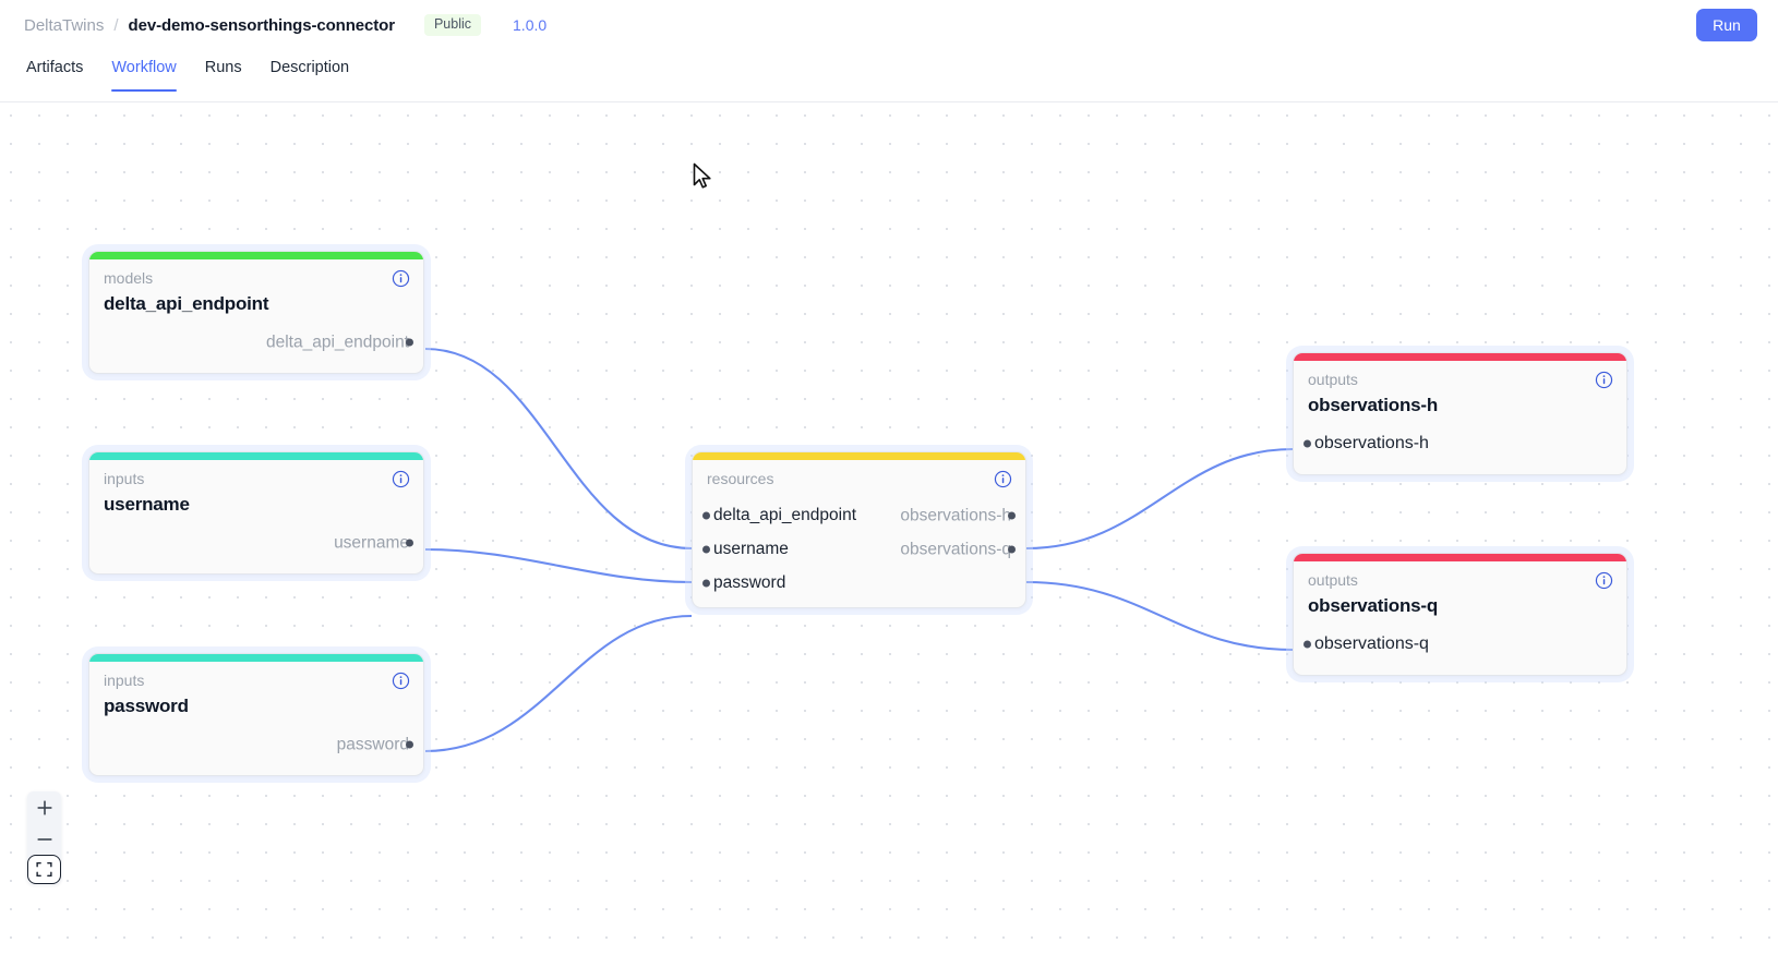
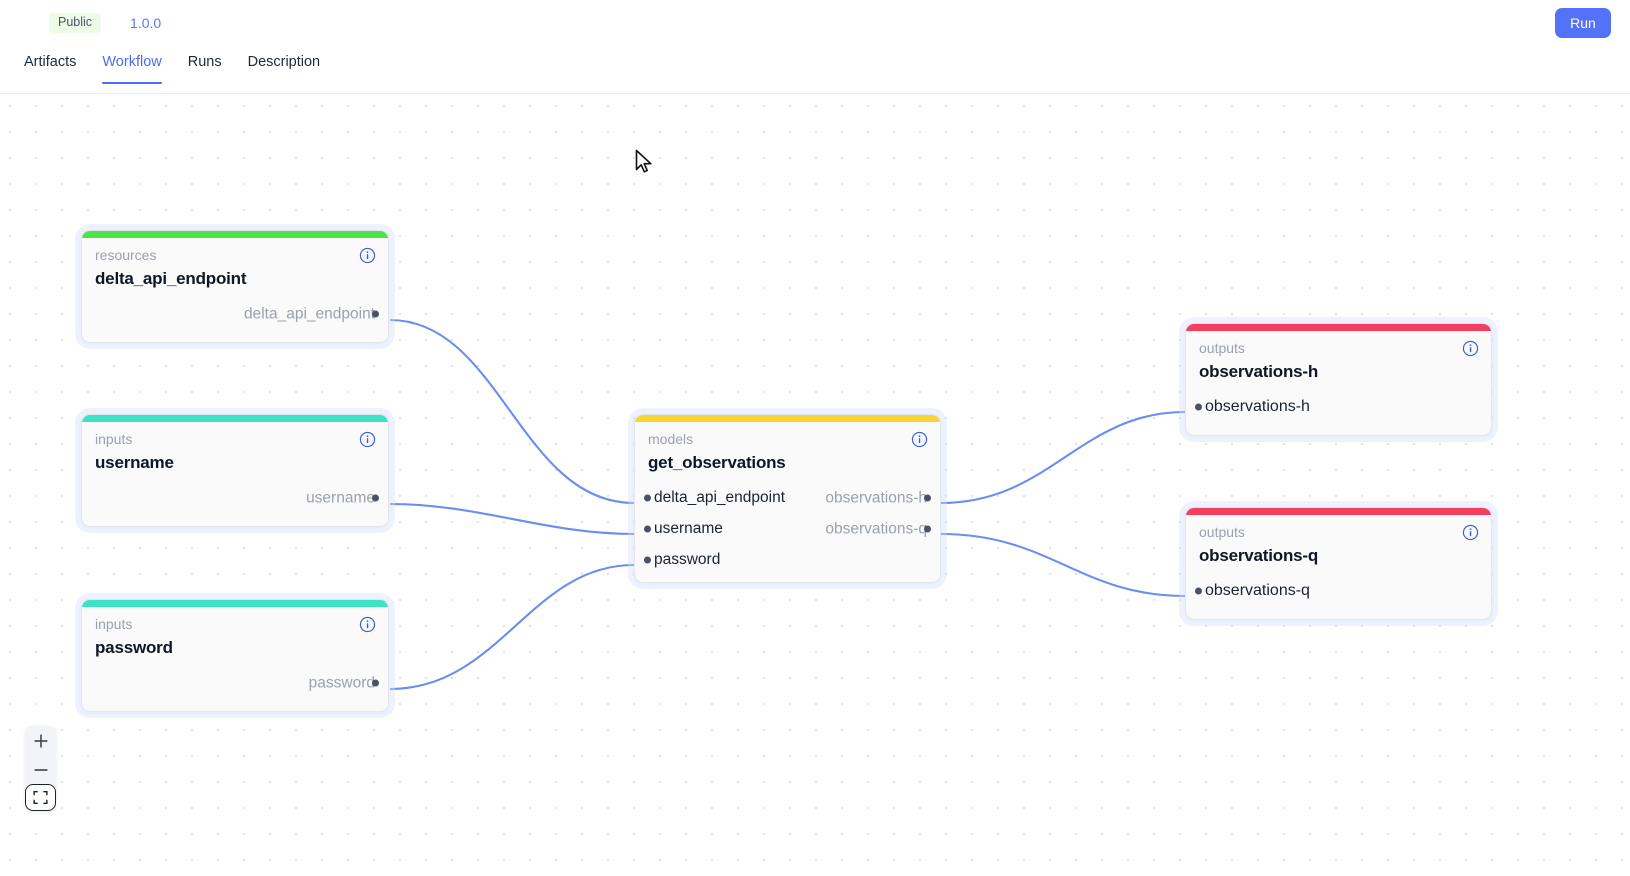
- DeltaTwins
- /
- dev-demo-sensorthings-connector
  Public
  1.0.0
  Run
  Artifacts
  Workflow
  Runs
  Description
- models
+ resources
  delta_api_endpoint
  delta_api_endpoin
  inputs
  username
  username
  inputs
  password
  password
- resources
+ models
+ get_observations
  delta_api_endpoint
  observations-h
  username
  observations-q
  password
  outputs
  observations-h
  observations-h
  outputs
  observations-q
  observations-q
